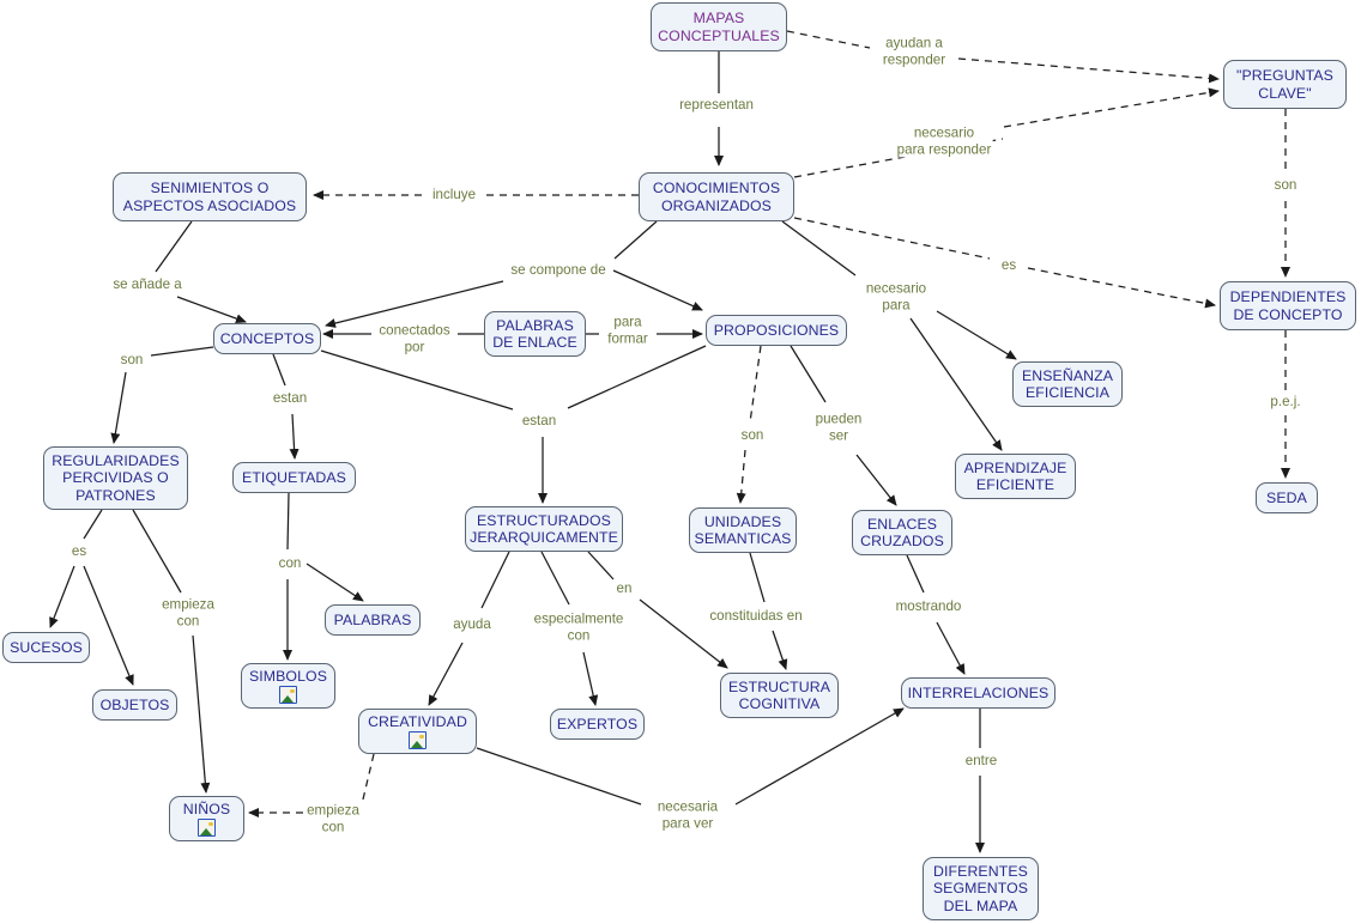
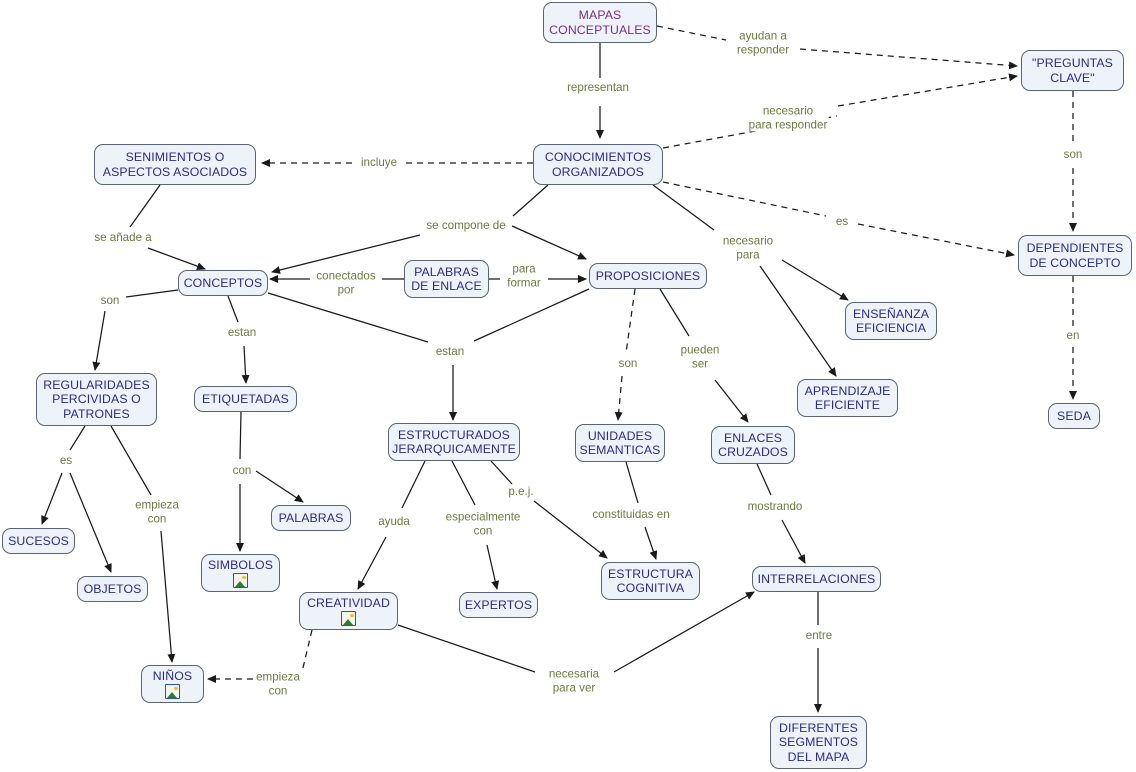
  ayudan a
  responder
  representan
  necesario
  para responder
  incluye
  es
  se compone de
  necesario
  para
  se añade a
  conectados
  por
  para
  formar
  son
  estan
  estan
  son
  pueden
  ser
  es
  empieza
  con
  con
  ayuda
  especialmente
  con
- en
+ p.e.j.
  constituidas en
  mostrando
  necesaria
  para ver
  empieza
  con
  entre
  son
- p.e.j.
+ en
  MAPAS
  CONCEPTUALES
  "PREGUNTAS
  CLAVE"
  SENIMIENTOS O
  ASPECTOS ASOCIADOS
  CONOCIMIENTOS
  ORGANIZADOS
  DEPENDIENTES
  DE CONCEPTO
  CONCEPTOS
  PALABRAS
  DE ENLACE
  PROPOSICIONES
  ENSEÑANZA
  EFICIENCIA
  REGULARIDADES
  PERCIVIDAS O
  PATRONES
  APRENDIZAJE
  EFICIENTE
  ETIQUETADAS
  SEDA
  ESTRUCTURADOS
  JERARQUICAMENTE
  UNIDADES
  SEMANTICAS
  ENLACES
  CRUZADOS
  SUCESOS
  PALABRAS
  ESTRUCTURA
  COGNITIVA
  SIMBOLOS
  INTERRELACIONES
  OBJETOS
  EXPERTOS
  CREATIVIDAD
  NIÑOS
  DIFERENTES
  SEGMENTOS
  DEL MAPA
